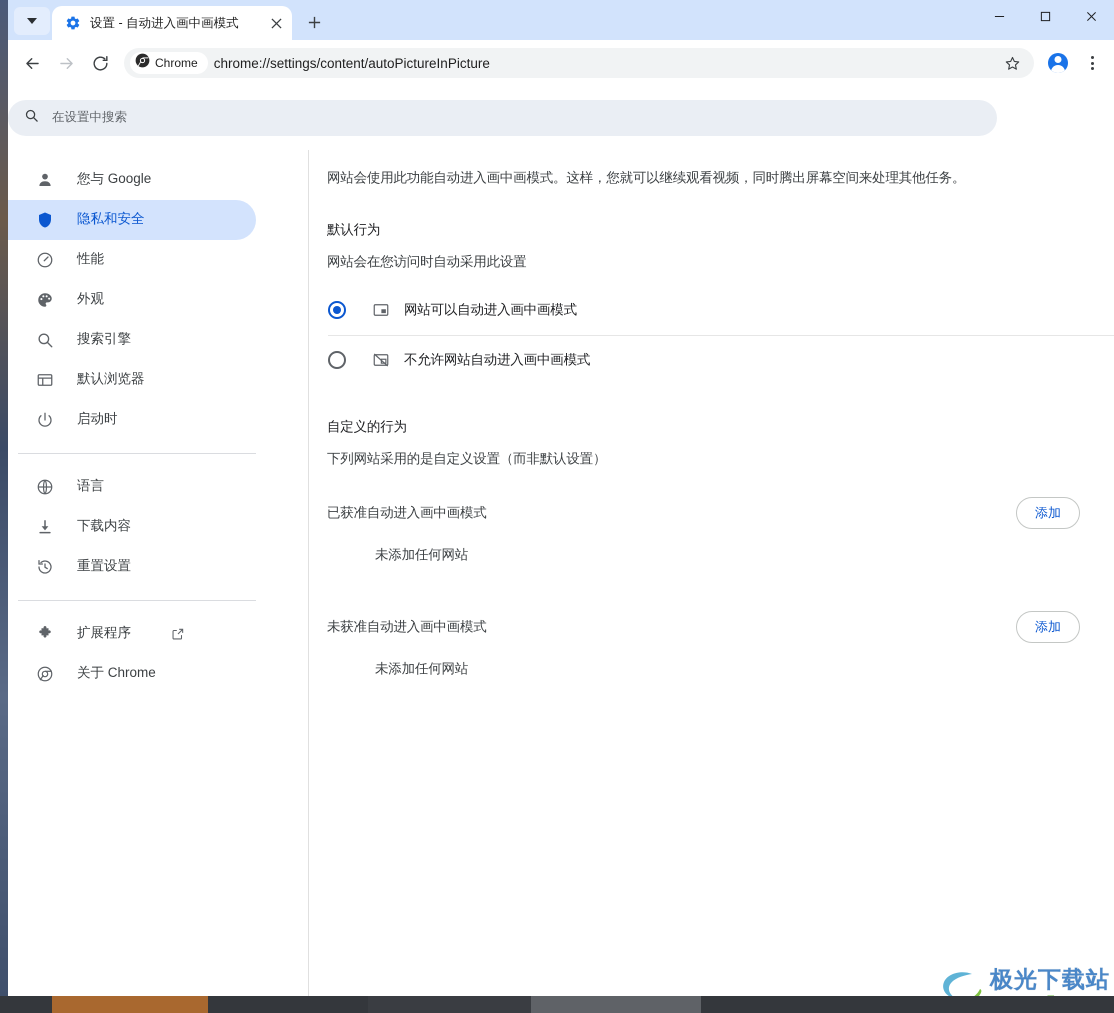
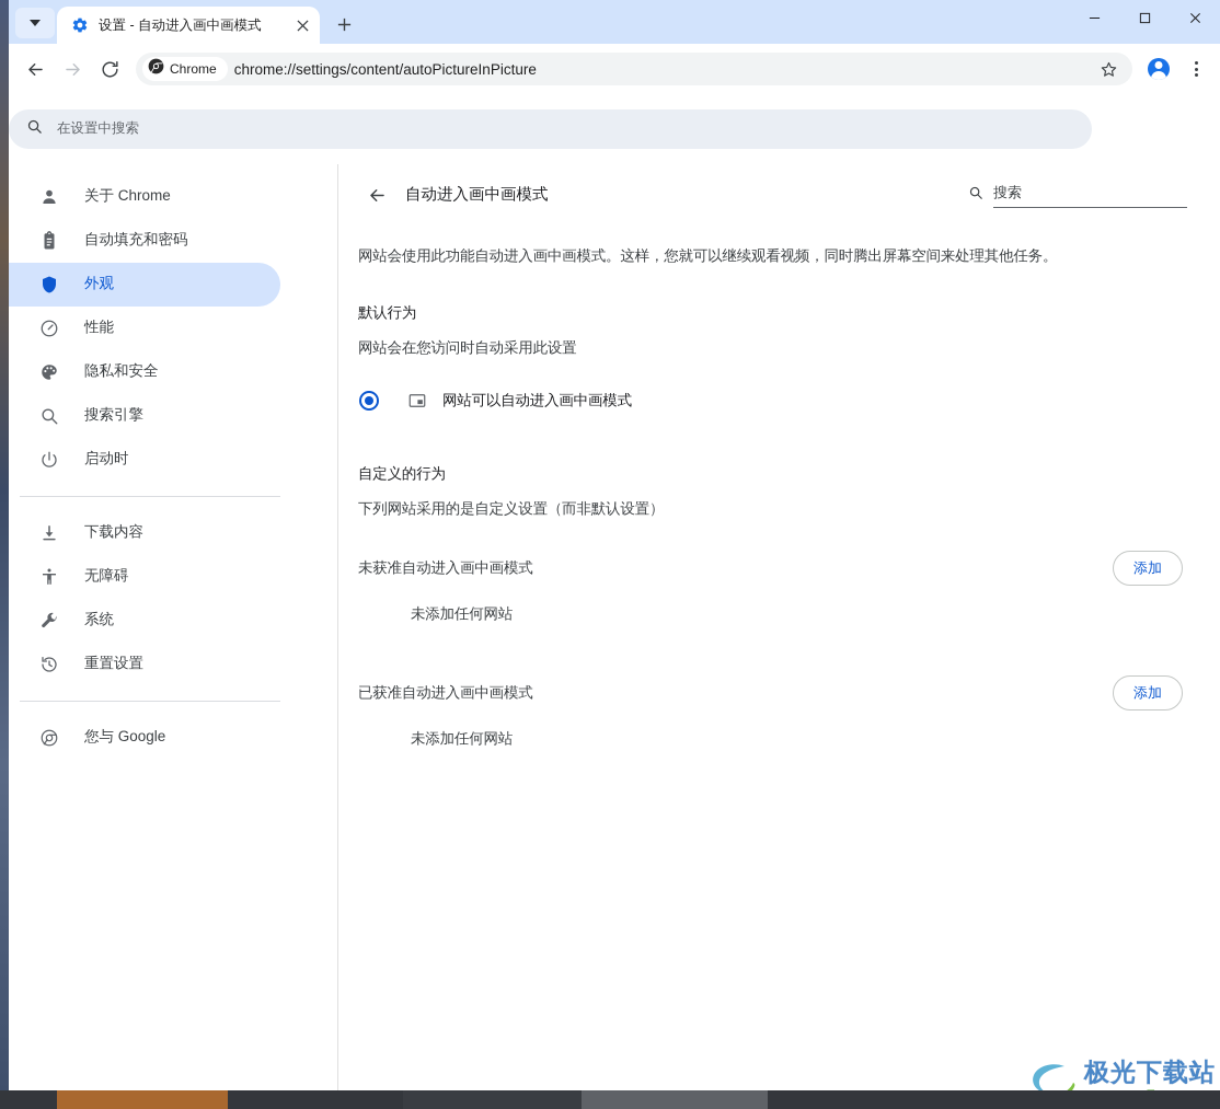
  设置 - 自动进入画中画模式
  Chrome
  chrome://settings/content/autoPictureInPicture
  在设置中搜索
- 您与 Google
+ 关于 Chrome
+ 自动填充和密码
- 隐私和安全
+ 外观
  性能
- 外观
+ 隐私和安全
  搜索引擎
- 默认浏览器
  启动时
- 语言
  下载内容
+ 无障碍
+ 系统
  重置设置
- 扩展程序
- 关于 Chrome
+ 您与 Google
+ 自动进入画中画模式
+ 搜索
  网站会使用此功能自动进入画中画模式。这样，您就可以继续观看视频，同时腾出屏幕空间来处理其他任务。
  默认行为
  网站会在您访问时自动采用此设置
  网站可以自动进入画中画模式
- 不允许网站自动进入画中画模式
  自定义的行为
  下列网站采用的是自定义设置（而非默认设置）
- 已获准自动进入画中画模式
+ 未获准自动进入画中画模式
  添加
  未添加任何网站
- 未获准自动进入画中画模式
+ 已获准自动进入画中画模式
  添加
  未添加任何网站
  极光下载站
